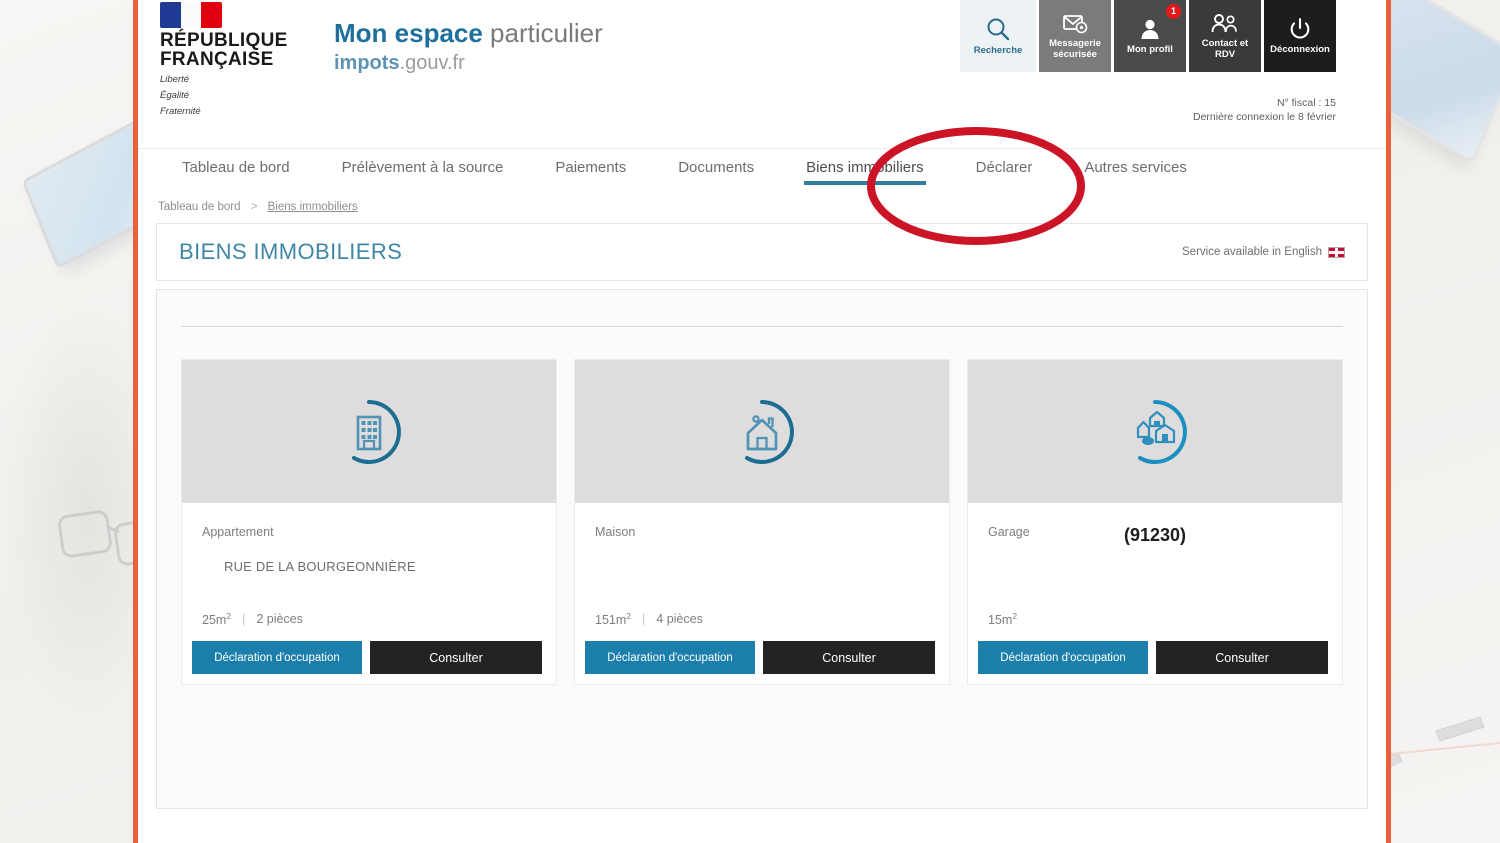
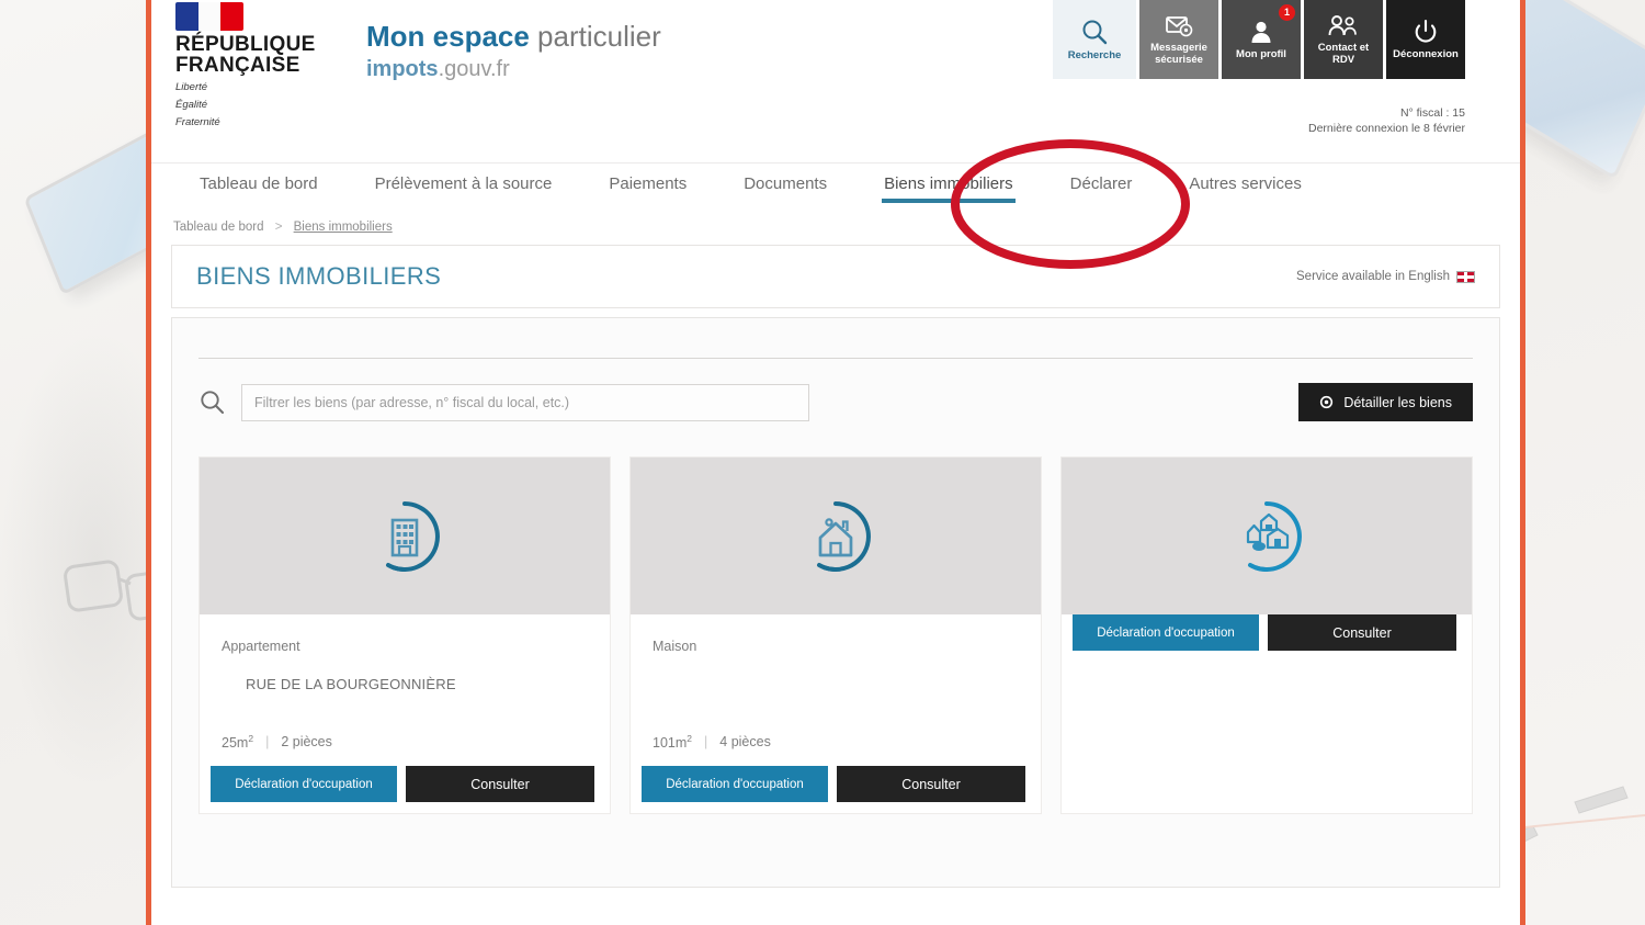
  RÉPUBLIQUE
  FRANÇAISE
  Liberté
  Égalité
  Fraternité
  Mon espace particulier
  impots.gouv.fr
  Recherche
  Messagerie sécurisée
  1
  Mon profil
  Contact et RDV
  Déconnexion
  N° fiscal : 15
  Dernière connexion le 8 février
  Tableau de bord
  Prélèvement à la source
  Paiements
  Documents
  Biens immbiliers
  Déclarer
  Autres services
  Tableau de bord > Biens immobiliers
  BIENS IMMOBILIERS
  Service available in English
+ Filtrer les biens (par adresse, n° fiscal du local, etc.)
+ Détailler les biens
  Appartement
  RUE DE LA BOURGEONNIÈRE
  25m2
  |
  2 pièces
  Déclaration d'occupation
  Consulter
  Maison
- 151m2
+ 101m2
  |
  4 pièces
  Déclaration d'occupation
  Consulter
- Garage
- (91230)
- 15m2
  Déclaration d'occupation
  Consulter
